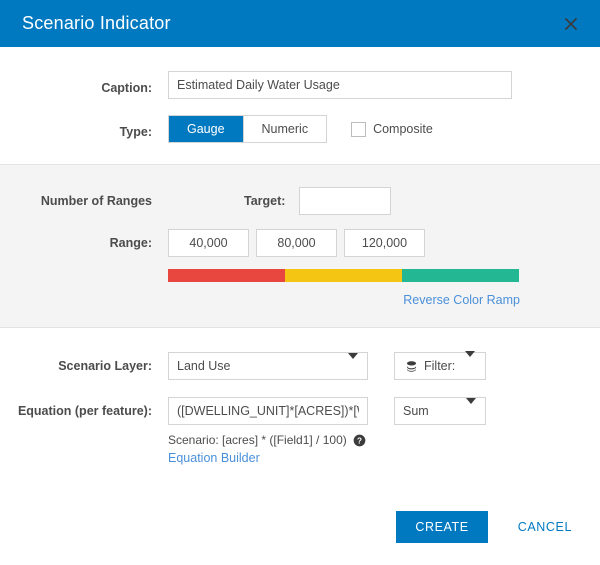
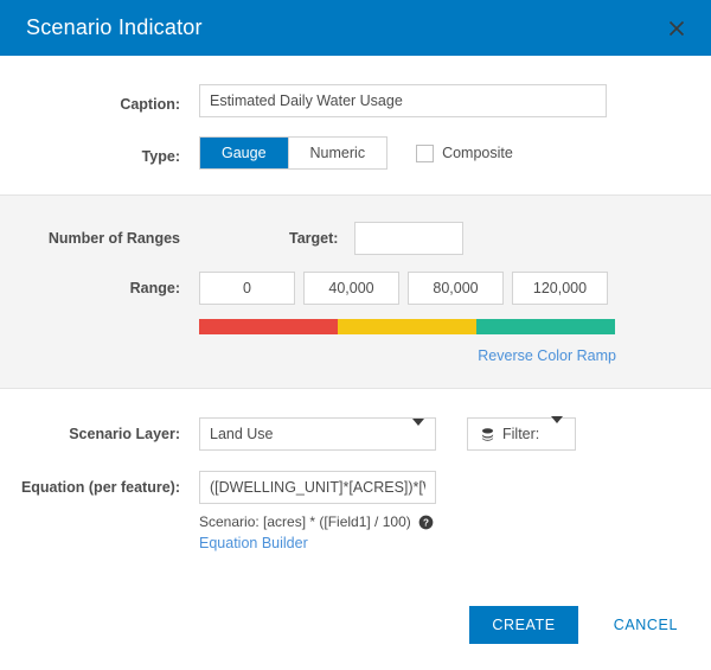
  Scenario Indicator
  Caption:
  Estimated Daily Water Usage
  Type:
  Gauge
  Numeric
  Composite
  Number of Ranges
  Target:
  Range:
+ 0
  40,000
  80,000
  120,000
  Reverse Color Ramp
  Scenario Layer:
  Land Use
  Filter:
  Equation (per feature):
  ([DWELLING_UNIT]*[ACRES])*[
  Scenario: [acres] * ([Field1] / 100)
  ?
  Equation Builder
- Sum
  CREATE
  CANCEL
